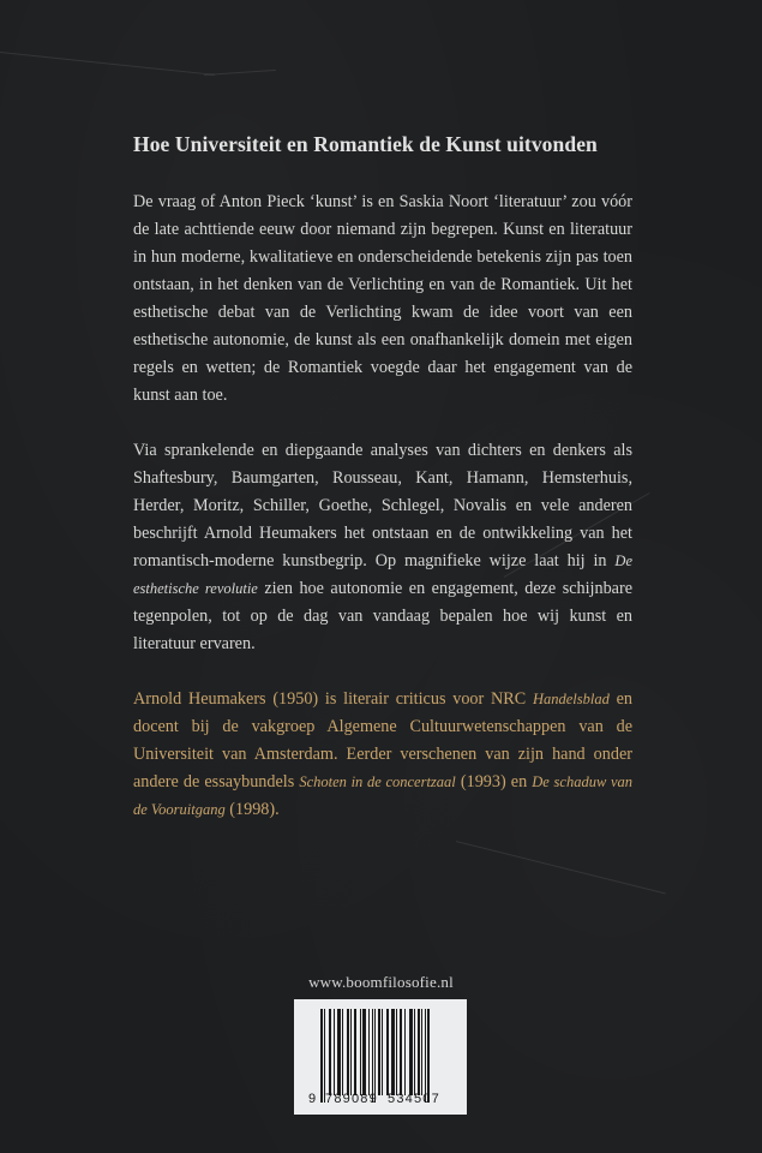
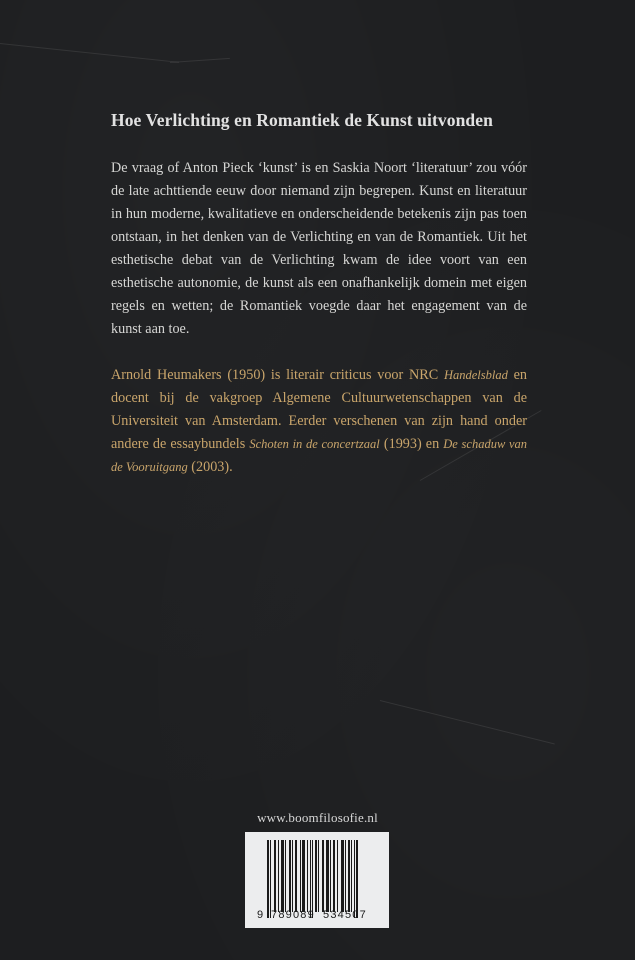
- Hoe Universiteit en Romantiek de Kunst uitvonden
+ Hoe Verlichting en Romantiek de Kunst uitvonden
  De vraag of Anton Pieck ‘kunst’ is en Saskia Noort ‘literatuur’ zou vóór de late achttiende eeuw door niemand zijn begrepen. Kunst en literatuur in hun moderne, kwalitatieve en onderscheidende beteke­nis zijn pas toen ontstaan, in het denken van de Verlichting en van de Romantiek. Uit het esthetische debat van de Verlichting kwam de idee voort van een esthetische autonomie, de kunst als een onafhan­kelijk domein met eigen regels en wetten; de Romantiek voegde daar het engagement van de kunst aan toe.
- Via sprankelende en diepgaande analyses van dichters en denkers als Shaftesbury, Baumgarten, Rousseau, Kant, Hamann, Hemsterhuis, Herder, Moritz, Schiller, Goethe, Schlegel, Novalis en vele anderen beschrijft Arnold Heumakers het ontstaan en de ontwikkeling van het romantisch-moderne kunstbegrip. Op magnifieke wijze laat hij in De esthetische revolutie zien hoe autonomie en engagement, deze schijnbare tegenpolen, tot op de dag van vandaag bepalen hoe wij kunst en literatuur ervaren.
- Arnold Heumakers (1950) is literair criticus voor NRC Handelsblad en docent bij de vakgroep Algemene Cultuurwetenschappen van de Universiteit van Amsterdam. Eerder verschenen van zijn hand onder andere de essaybundels Schoten in de concertzaal (1993) en De schaduw van de Vooruitgang (1998).
+ Arnold Heumakers (1950) is literair criticus voor NRC Handelsblad en docent bij de vakgroep Algemene Cultuurwetenschappen van de Universiteit van Amsterdam. Eerder verschenen van zijn hand onder andere de essaybundels Schoten in de concertzaal (1993) en De schaduw van de Vooruitgang (2003).
  www.boomfilosofie.nl
  9
  789089
  534507
